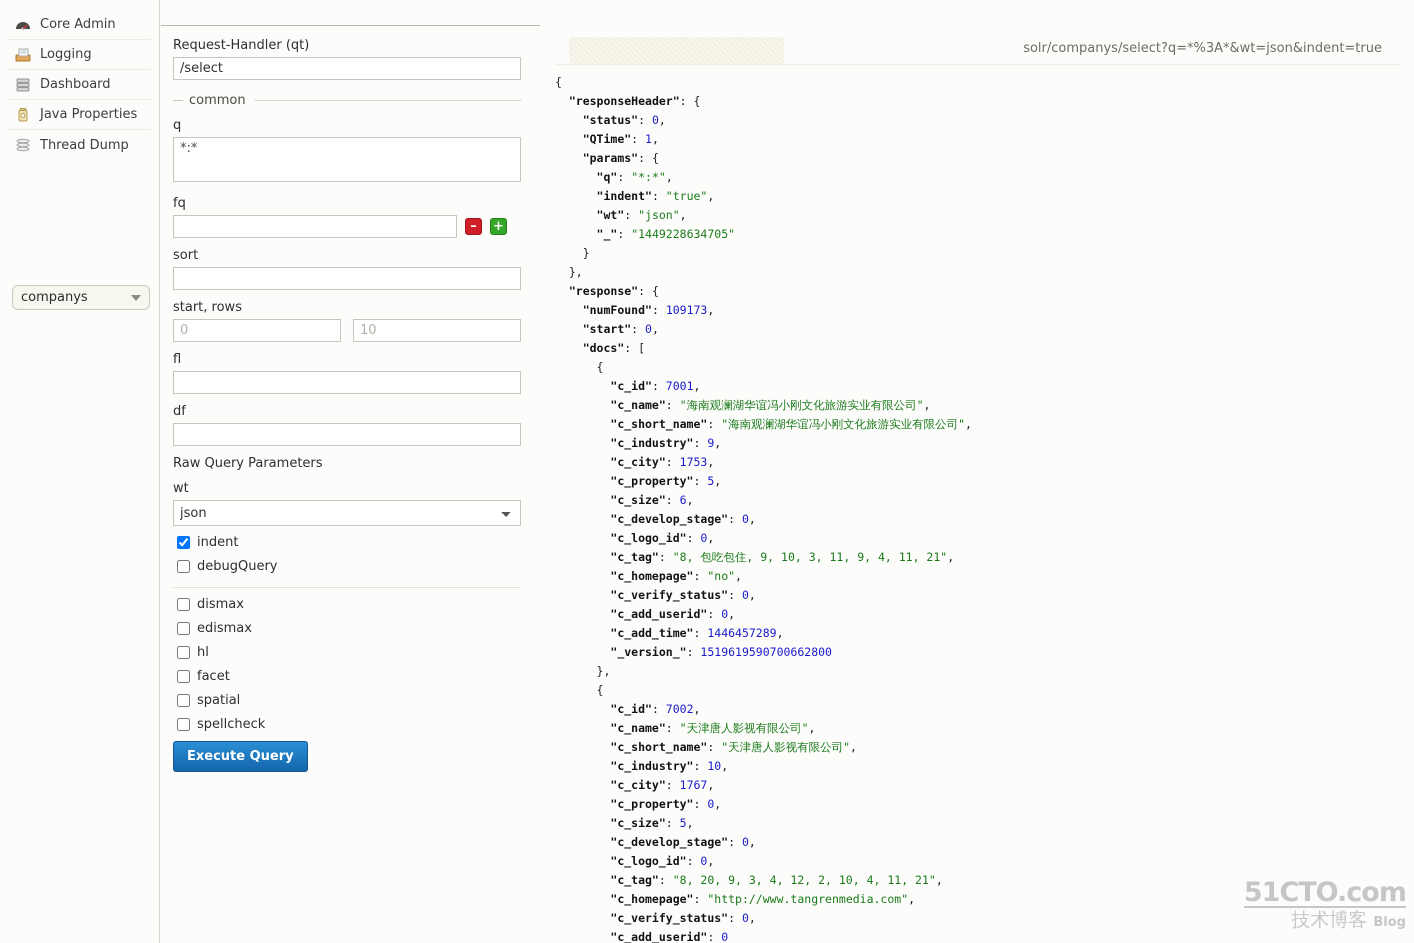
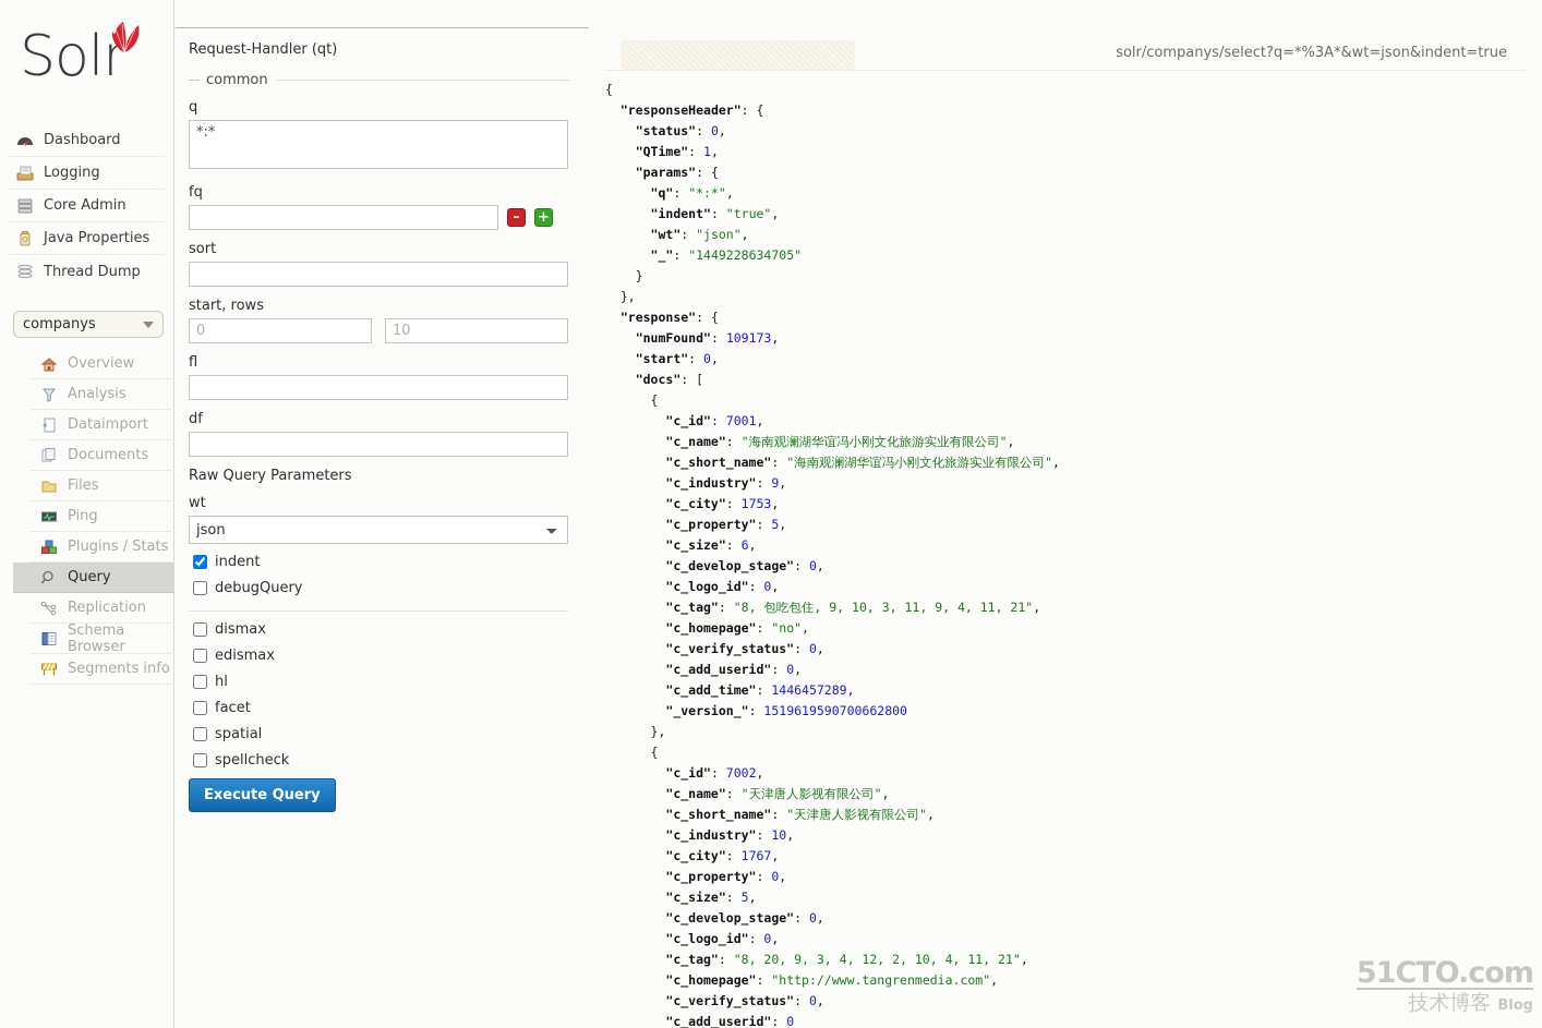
+ Solr
- Core Admin
+ Dashboard
  Logging
- Dashboard
+ Core Admin
  Java Properties
  Thread Dump
  companys
+ Overview
+ Analysis
+ Dataimport
+ Documents
+ Files
+ Ping
+ Plugins / Stats
+ Query
+ Replication
+ Schema Browser
+ Segments info
  Request-Handler (qt)
- /select
  common
  q
  *:*
  fq
  –
  +
  sort
  start, rows
  0
  10
  fl
  df
  Raw Query Parameters
  wt
  json
  indent
  debugQuery
  dismax
  edismax
  hl
  facet
  spatial
  spellcheck
  Execute Query
  solr/companys/select?q=*%3A*&wt=json&indent=true
  { "responseHeader": { "status": 0,
  "QTime": 1,
  "params": { "q": "*:*",
  "indent": "true",
  "wt": "json",
  "_": "1449228634705" } },
  "response": { "numFound": 109173,
  "start": 0,
  "docs": [ { "c_id": 7001,
  "c_name": "海南观澜湖华谊冯小刚文化旅游实业有限公司",
  "c_short_name": "海南观澜湖华谊冯小刚文化旅游实业有限公司",
  "c_industry": 9,
  "c_city": 1753,
  "c_property": 5,
  "c_size": 6,
  "c_develop_stage": 0,
  "c_logo_id": 0,
  "c_tag": "8, 包吃包住, 9, 10, 3, 11, 9, 4, 11, 21",
  "c_homepage": "no",
  "c_verify_status": 0,
  "c_add_userid": 0,
  "c_add_time": 1446457289,
  "_version_": 1519619590700662800 },
  { "c_id": 7002,
  "c_name": "天津唐人影视有限公司",
  "c_short_name": "天津唐人影视有限公司",
  "c_industry": 10,
  "c_city": 1767,
  "c_property": 0,
  "c_size": 5,
  "c_develop_stage": 0,
  "c_logo_id": 0,
  "c_tag": "8, 20, 9, 3, 4, 12, 2, 10, 4, 11, 21",
  "c_homepage": "http://www.tangrenmedia.com",
  "c_verify_status": 0,
  "c_add_userid": 0
  51CTO.com
  技术博客 Blog
